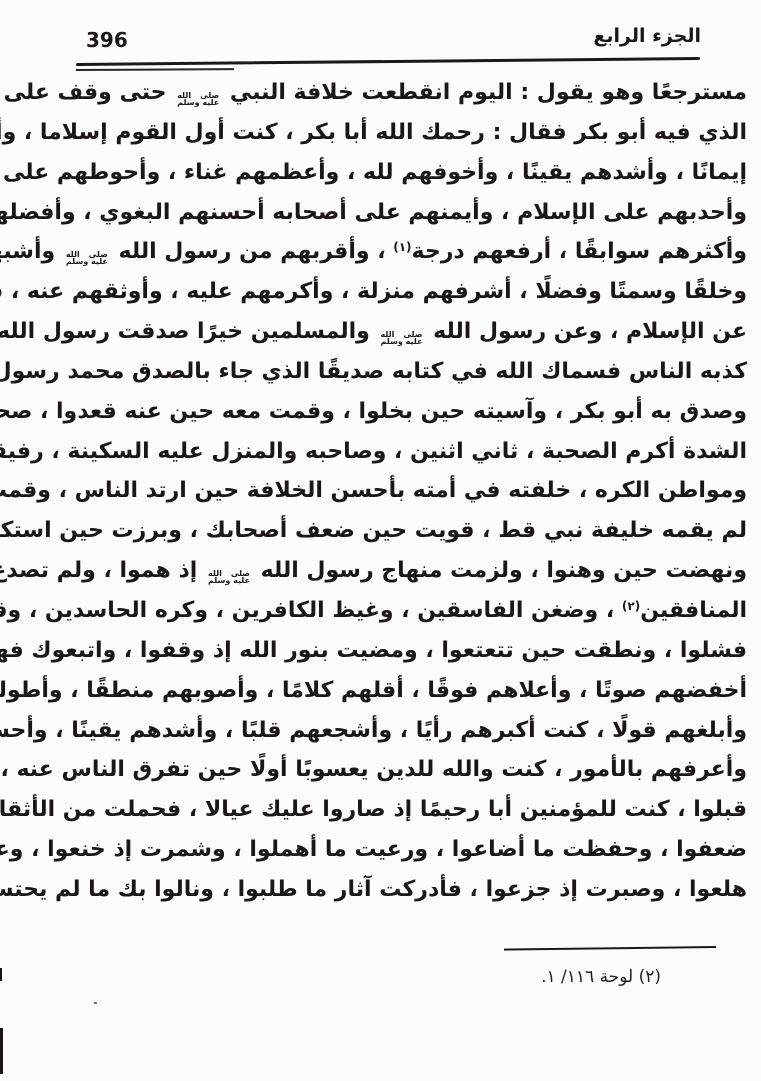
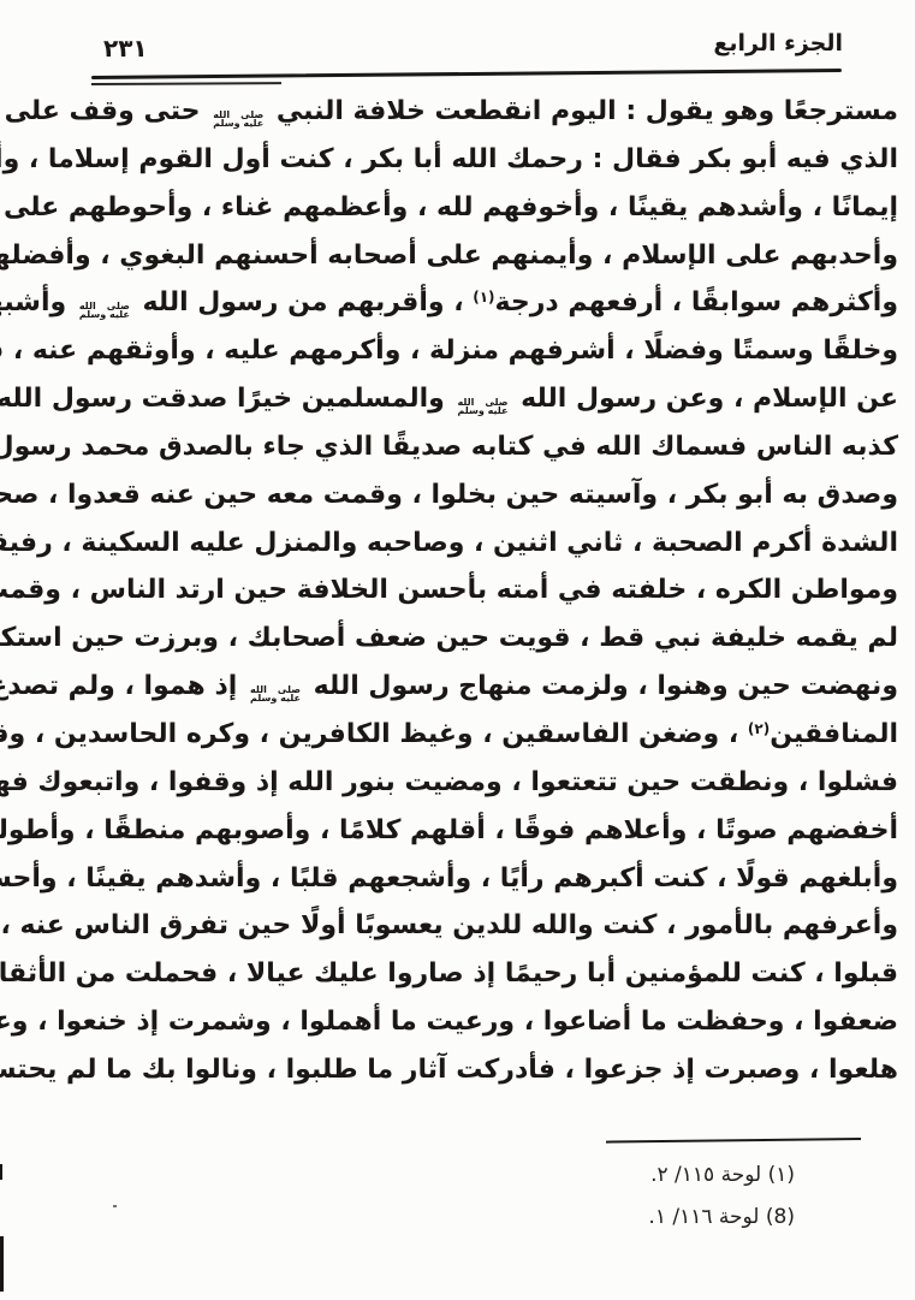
  الجزء الرابع
- 396
+ ٢٣١
  مسترجعًا وهو يقول : اليوم انقطعت خلافة النبي
  صلى الله
  عليه وسلم
  الذي فيه أبو بكر فقال : رحمك الله أبا بكر ، كنت أول القوم إسلاما ، و
  إيمانًا ، وأشدهم يقينًا ، وأخوفهم لله ، وأعظمهم غناء ، وأحوطهم على
  وأحدبهم على الإسلام ، وأيمنهم على أصحابه أحسنهم البغوي ، وأفضله
  وأكثرهم سوابقًا ، أرفعهم درجة(١) ، وأقربهم من رسول الله
  صلى الله
  عليه وسلم
  وخلقًا وسمتًا وفضلًا ، أشرفهم منزلة ، وأكرمهم عليه ، وأوثقهم عنه ،
  عن الإسلام ، وعن رسول الله
  صلى الله
  عليه وسلم
  والمسلمين خيرًا صدقت رسول الله
  كذبه الناس فسماك الله في كتابه صديقًا الذي جاء بالصدق محمد رسول
  وصدق به أبو بكر ، وآسيته حين بخلوا ، وقمت معه حين عنه قعدوا ، صح
  الشدة أكرم الصحبة ، ثاني اثنين ، وصاحبه والمنزل عليه السكينة ، رفي
  ومواطن الكره ، خلفته في أمته بأحسن الخلافة حين ارتد الناس ، وقم
  لم يقمه خليفة نبي قط ، قويت حين ضعف أصحابك ، وبرزت حين استك
  ونهضت حين وهنوا ، ولزمت منهاج رسول الله
  صلى الله
  عليه وسلم
  إذ هموا ، ولم تصد
  المنافقين(٢) ، وضغن الفاسقين ، وغيظ الكافرين ، وكره الحاسدين ، وق
  فشلوا ، ونطقت حين تتعتعوا ، ومضيت بنور الله إذ وقفوا ، واتبعوك فه
  أخفضهم صوتًا ، وأعلاهم فوقًا ، أقلهم كلامًا ، وأصوبهم منطقًا ، وأطول
  وأبلغهم قولًا ، كنت أكبرهم رأيًا ، وأشجعهم قلبًا ، وأشدهم يقينًا ، وأح
  وأعرفهم بالأمور ، كنت والله للدين يعسوبًا أولًا حين تفرق الناس عنه ،
  قبلوا ، كنت للمؤمنين أبا رحيمًا إذ صاروا عليك عيالا ، فحملت من الأثقا
  ضعفوا ، وحفظت ما أضاعوا ، ورعيت ما أهملوا ، وشمرت إذ خنعوا ، وع
  هلعوا ، وصبرت إذ جزعوا ، فأدركت آثار ما طلبوا ، ونالوا بك ما لم يحتس
+ (١) لوحة ١١٥/ ٢.
- (٢) لوحة ١١٦/ ١.
+ (8) لوحة ١١٦/ ١.
